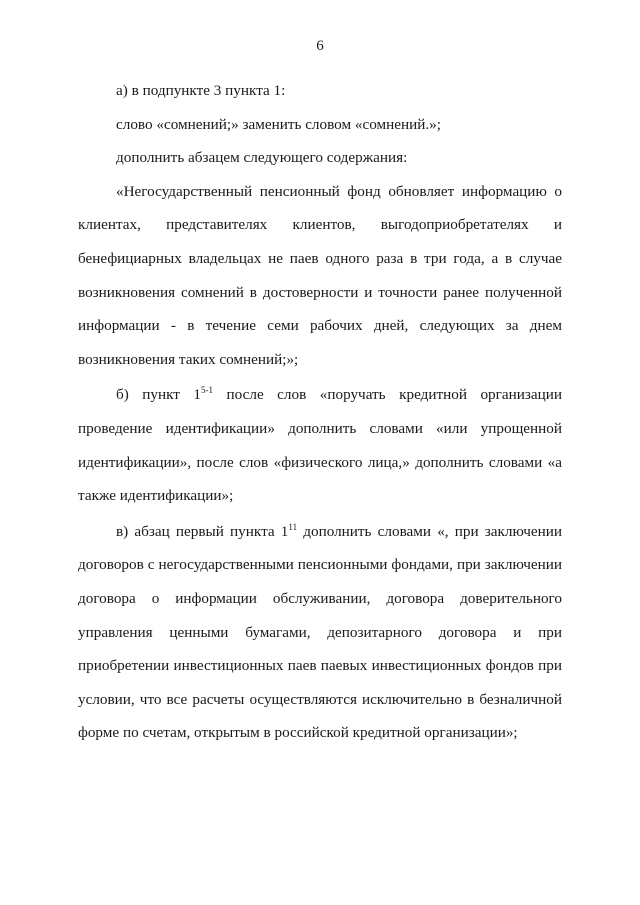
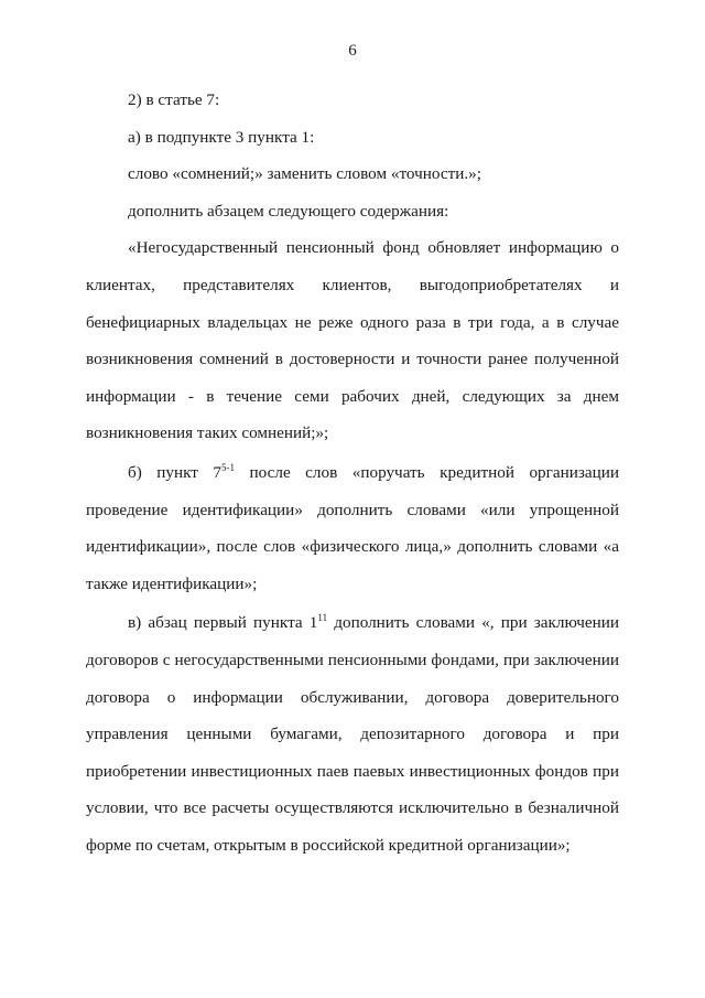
  6
+ 2) в статье 7:
  а) в подпункте 3 пункта 1:
- слово «сомнений;» заменить словом «сомнений.»;
+ слово «сомнений;» заменить словом «точности.»;
  дополнить абзацем следующего содержания:
- «Негосударственный пенсионный фонд обновляет информацию о клиентах, представителях клиентов, выгодоприобретателях и бенефициарных владельцах не паев одного раза в три года, а в случае возникновения сомнений в достоверности и точности ранее полученной информации - в течение семи рабочих дней, следующих за днем возникновения таких сомнений;»;
+ «Негосударственный пенсионный фонд обновляет информацию о клиентах, представителях клиентов, выгодоприобретателях и бенефициарных владельцах не реже одного раза в три года, а в случае возникновения сомнений в достоверности и точности ранее полученной информации - в течение семи рабочих дней, следующих за днем возникновения таких сомнений;»;
- б) пункт 15-1 после слов «поручать кредитной организации проведение идентификации» дополнить словами «или упрощенной идентификации», после слов «физического лица,» дополнить словами «а также идентификации»;
+ б) пункт 75-1 после слов «поручать кредитной организации проведение идентификации» дополнить словами «или упрощенной идентификации», после слов «физического лица,» дополнить словами «а также идентификации»;
  в) абзац первый пункта 111 дополнить словами «, при заключении договоров с негосударственными пенсионными фондами, при заключении договора о информации обслуживании, договора доверительного управления ценными бумагами, депозитарного договора и при приобретении инвестиционных паев паевых инвестиционных фондов при условии, что все расчеты осуществляются исключительно в безналичной форме по счетам, открытым в российской кредитной организации»;
